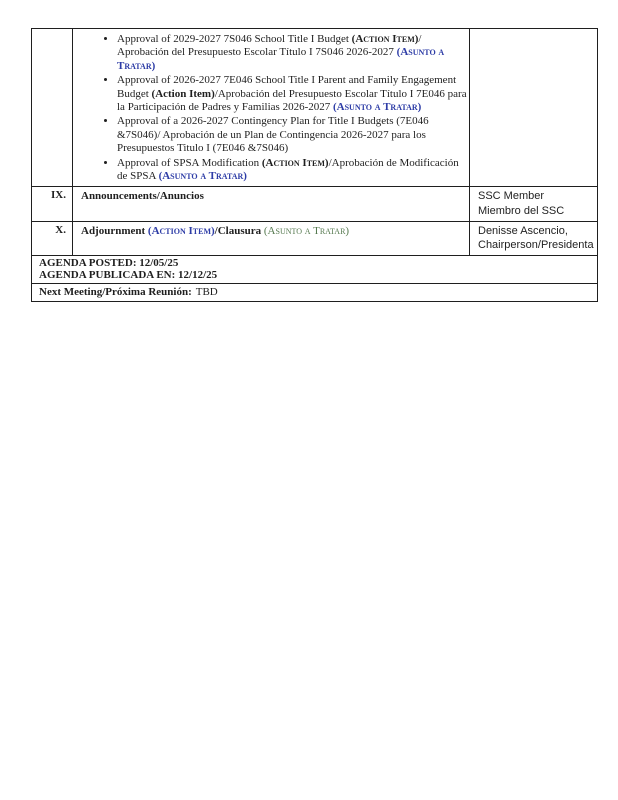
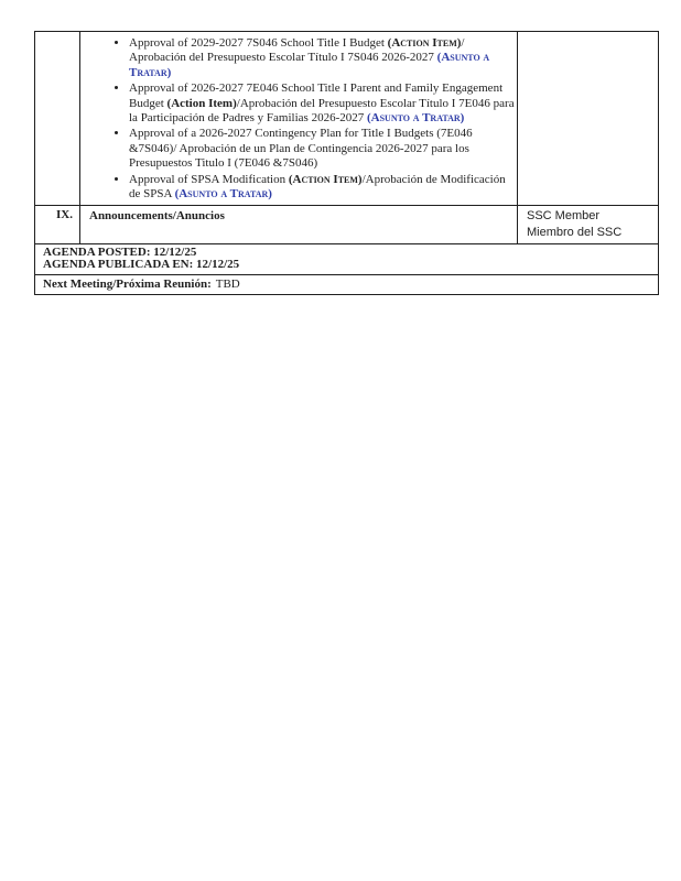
  Approval of 2029-2027 7S046 School Title I Budget (Action Item)/ Aprobación del Presupuesto Escolar Título I 7S046 2026-2027 (Asunto a Tratar)
  Approval of 2026-2027 7E046 School Title I Parent and Family Engagement Budget (Action Item)/Aprobación del Presupuesto Escolar Título I 7E046 para la Participación de Padres y Familias 2026-2027 (Asunto a Tratar)
  Approval of a 2026-2027 Contingency Plan for Title I Budgets (7E046 &7S046)/ Aprobación de un Plan de Contingencia 2026-2027 para los Presupuestos Titulo I (7E046 &7S046)
  Approval of SPSA Modification (Action Item)/Aprobación de Modificación de SPSA (Asunto a Tratar)
  IX.
  Announcements/Anuncios
  SSC Member
  Miembro del SSC
- X.
- Adjournment (Action Item)/Clausura (Asunto a Tratar)
- Denisse Ascencio,
- Chairperson/Presidenta
- AGENDA POSTED: 12/05/25
+ AGENDA POSTED: 12/12/25
  AGENDA PUBLICADA EN: 12/12/25
  Next Meeting/Próxima Reunión: TBD
